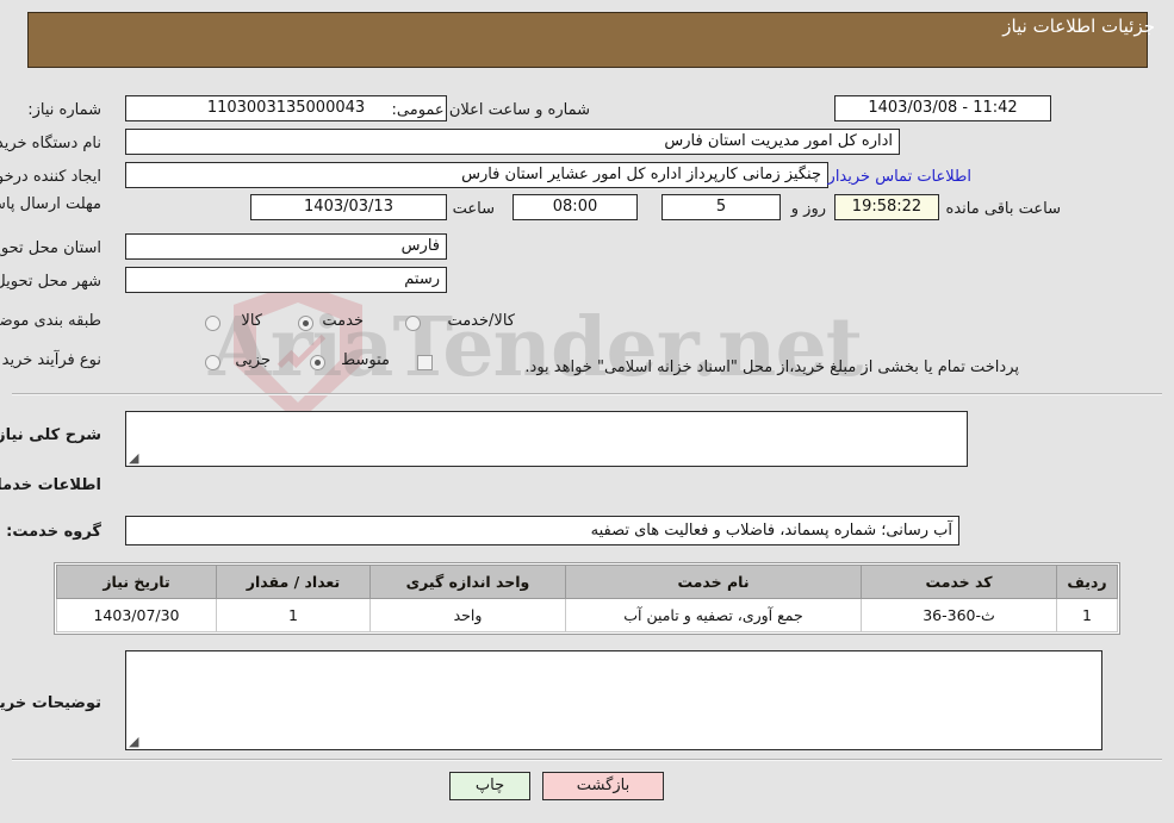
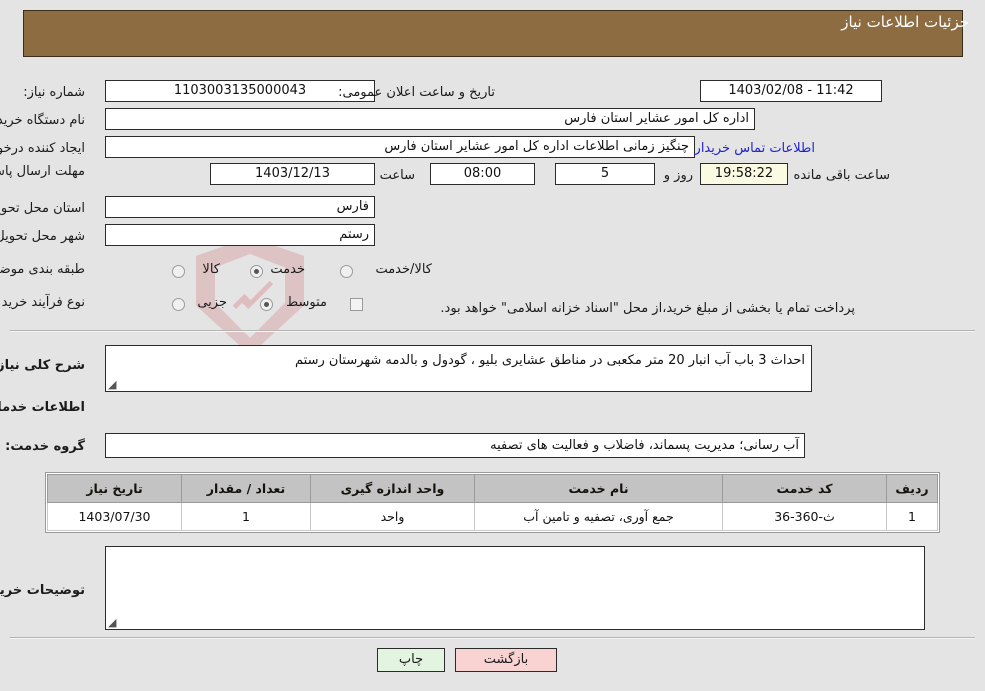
- AriaTender.net
  جزئیات اطلاعات نیاز
  شماره نیاز:
  1103003135000043
- شماره و ساعت اعلان عمومی:
+ تاریخ و ساعت اعلان عمومی:
- 1403/03/08 - 11:42
+ 1403/02/08 - 11:42
  نام دستگاه خرید
- اداره کل امور مدیریت استان فارس
+ اداره کل امور عشایر استان فارس
  ایجاد کننده درخو
- چنگیز زمانی کارپرداز اداره کل امور عشایر استان فارس
+ چنگیز زمانی اطلاعات اداره کل امور عشایر استان فارس
  اطلاعات تماس خریدار
- 1403/03/13
+ 1403/12/13
  ساعت
  08:00
  5
  روز و
  19:58:22
  ساعت باقی مانده
  استان محل تحو
  فارس
  شهر محل تحویل
  رستم
  طبقه بندی موض
  کالا
  خدمت
  کالا/خدمت
  نوع فرآیند خرید
  جزیی
  متوسط
  پرداخت تمام یا بخشی از مبلغ خرید،از محل "اسناد خزانه اسلامی" خواهد بود.
  شرح کلی نیاز
+ احداث 3 باب آب انبار 20 متر مکعبی در مناطق عشایری بلیو ، گودول و بالدمه شهرستان رستم
  ◢
  گروه خدمت:
- آب رسانی؛ شماره پسماند، فاضلاب و فعالیت های تصفیه
+ آب رسانی؛ مدیریت پسماند، فاضلاب و فعالیت های تصفیه
  ردیف	کد خدمت	نام خدمت	واحد اندازه گیری	تعداد / مقدار	تاریخ نیاز
  1	ث-360-36	جمع آوری، تصفیه و تامین آب	واحد	1	1403/07/30
  توضیحات خری
  ◢
  بازگشت
  چاپ
